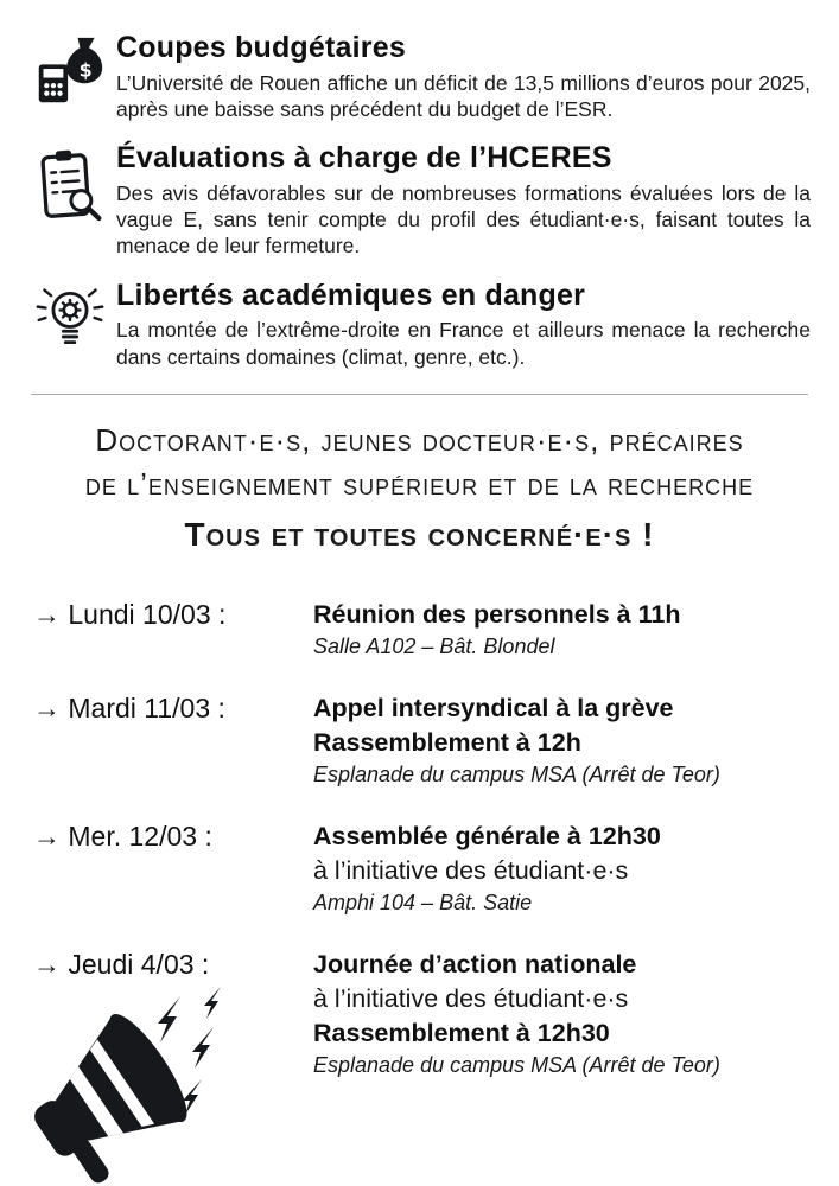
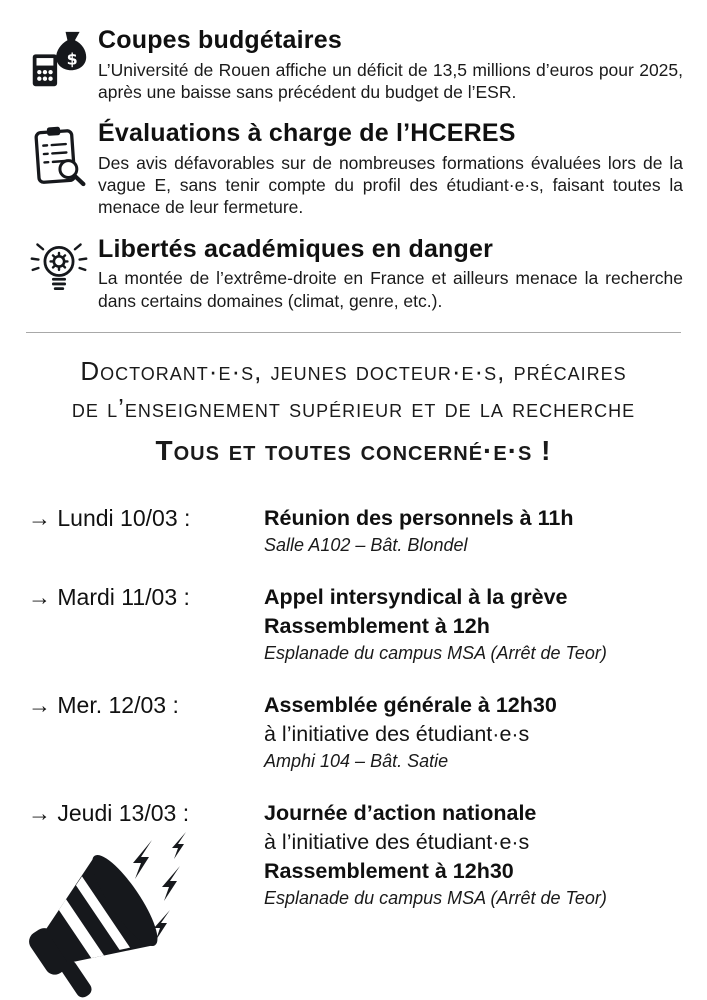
  $
  Coupes budgétaires
  L’Université de Rouen affiche un déficit de 13,5 millions d’euros pour 2025, après une baisse sans précédent du budget de l’ESR.
  Évaluations à charge de l’HCERES
  Des avis défavorables sur de nombreuses formations évaluées lors de la vague E, sans tenir compte du profil des étudiant·e·s, faisant toutes la menace de leur fermeture.
  Libertés académiques en danger
  La montée de l’extrême-droite en France et ailleurs menace la recherche dans certains domaines (climat, genre, etc.).
  Doctorant·e·s, jeunes docteur·e·s, précaires
  de l’enseignement supérieur et de la recherche
  Tous et toutes concerné·e·s !
  → Lundi 10/03 :
  Réunion des personnels à 11h
  Salle A102 – Bât. Blondel
  → Mardi 11/03 :
  Appel intersyndical à la grève
  Rassemblement à 12h
  Esplanade du campus MSA (Arrêt de Teor)
  → Mer. 12/03 :
  Assemblée générale à 12h30
  à l’initiative des étudiant·e·s
  Amphi 104 – Bât. Satie
- → Jeudi 4/03 :
+ → Jeudi 13/03 :
  Journée d’action nationale
  à l’initiative des étudiant·e·s
  Rassemblement à 12h30
  Esplanade du campus MSA (Arrêt de Teor)
